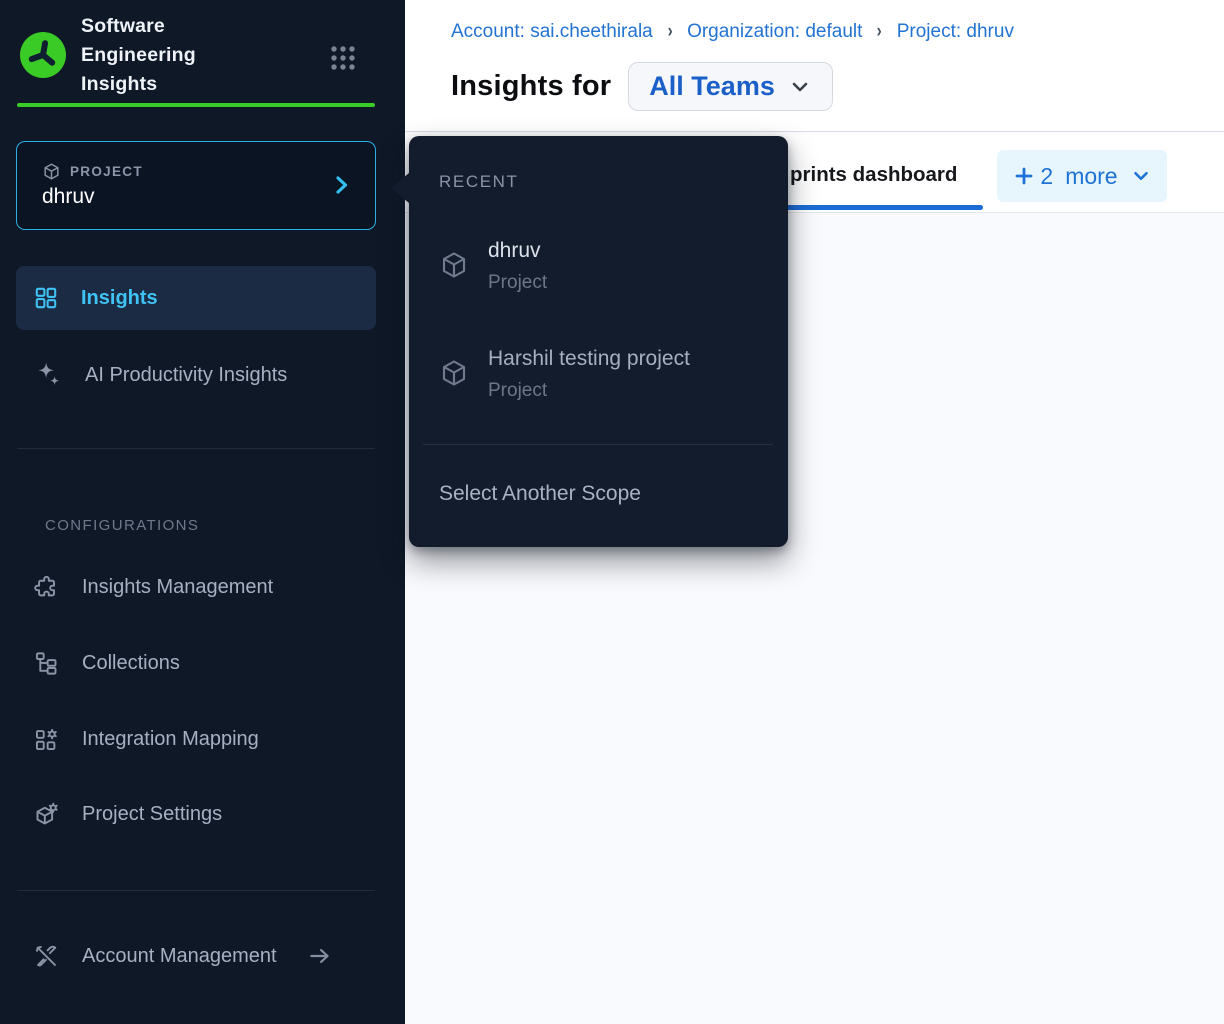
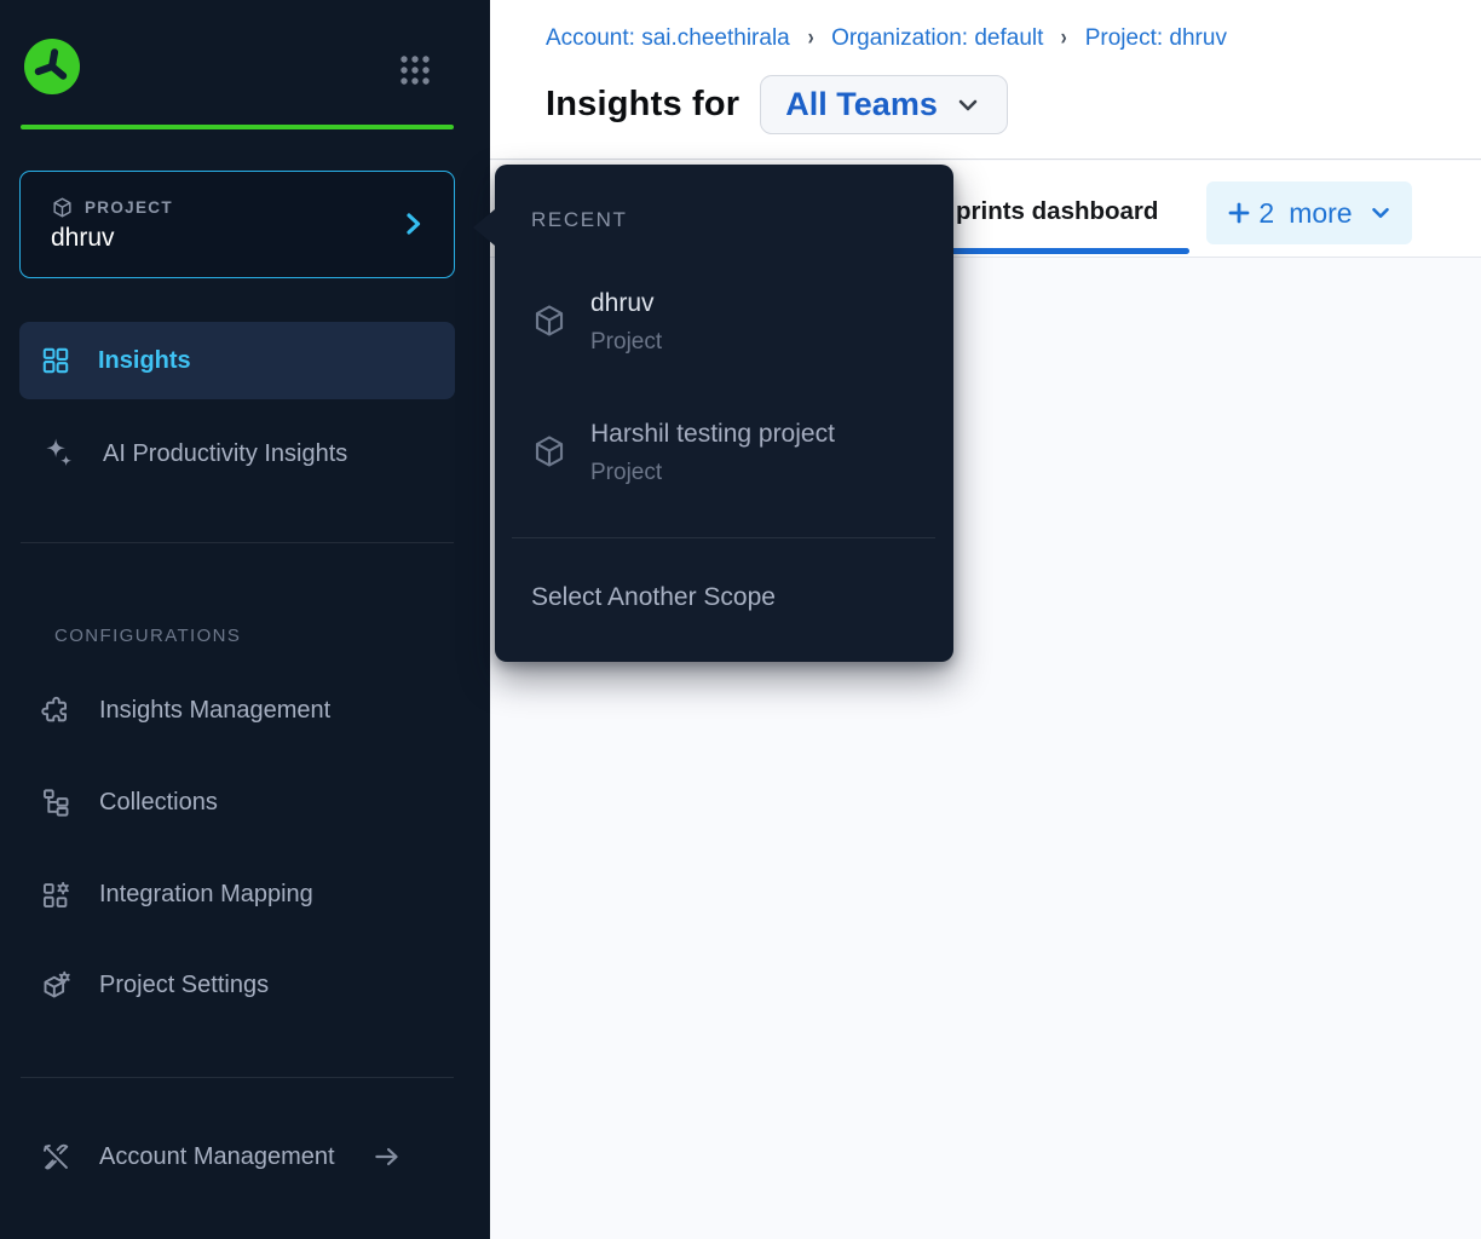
- Software Engineering Insights
  PROJECT
  dhruv
  Insights
  AI Productivity Insights
  CONFIGURATIONS
  Insights Management
  Collections
  Integration Mapping
  Project Settings
  Account Management
  Account: sai.cheethirala
  ›
  Organization: default
  ›
  Project: dhruv
  Insights for
  All Teams
  prints dashboard
  2
  more
  RECENT
  dhruv
  Project
  Harshil testing project
  Project
  Select Another Scope
